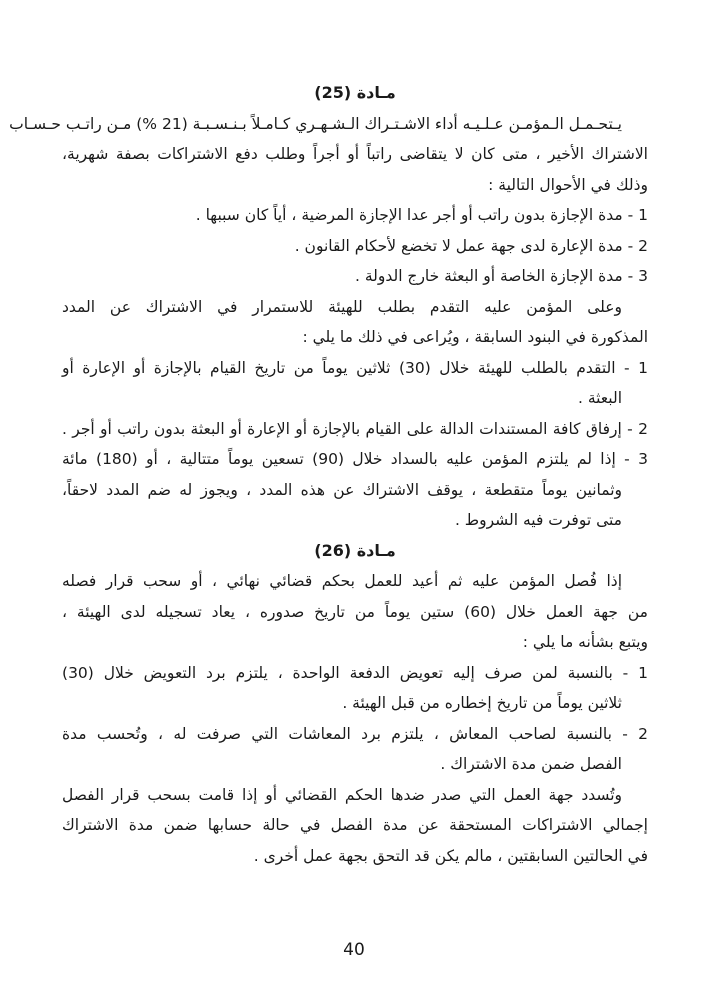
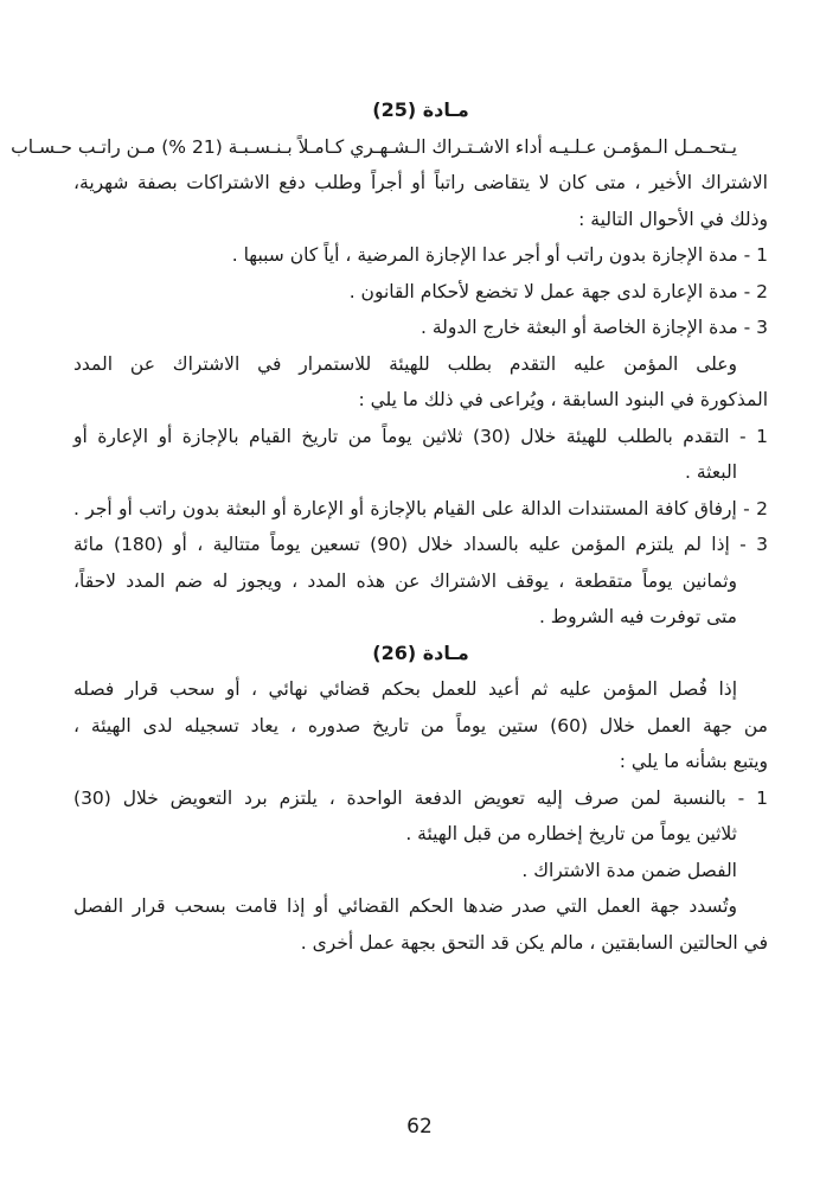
  مـادة (25)
  يـتحـمـل الـمؤمـن عـلـيـه أداء الاشـتـراك الـشـهـري كـامـلاً بـنـسـبـة (21 %) مـن راتـب حـسـاب
  الاشتراك الأخير ، متى كان لا يتقاضى راتباً أو أجراً وطلب دفع الاشتراكات بصفة شهرية،
  وذلك في الأحوال التالية :
  1 - مدة الإجازة بدون راتب أو أجر عدا الإجازة المرضية ، أياً كان سببها .
  2 - مدة الإعارة لدى جهة عمل لا تخضع لأحكام القانون .
  3 - مدة الإجازة الخاصة أو البعثة خارج الدولة .
  وعلى المؤمن عليه التقدم بطلب للهيئة للاستمرار في الاشتراك عن المدد
  المذكورة في البنود السابقة ، ويُراعى في ذلك ما يلي :
  1 - التقدم بالطلب للهيئة خلال (30) ثلاثين يوماً من تاريخ القيام بالإجازة أو الإعارة أو
  البعثة .
  2 - إرفاق كافة المستندات الدالة على القيام بالإجازة أو الإعارة أو البعثة بدون راتب أو أجر .
  3 - إذا لم يلتزم المؤمن عليه بالسداد خلال (90) تسعين يوماً متتالية ، أو (180) مائة
  وثمانين يوماً متقطعة ، يوقف الاشتراك عن هذه المدد ، ويجوز له ضم المدد لاحقاً،
  متى توفرت فيه الشروط .
  مـادة (26)
  إذا فُصل المؤمن عليه ثم أعيد للعمل بحكم قضائي نهائي ، أو سحب قرار فصله
  من جهة العمل خلال (60) ستين يوماً من تاريخ صدوره ، يعاد تسجيله لدى الهيئة ،
  ويتبع بشأنه ما يلي :
  1 - بالنسبة لمن صرف إليه تعويض الدفعة الواحدة ، يلتزم برد التعويض خلال (30)
  ثلاثين يوماً من تاريخ إخطاره من قبل الهيئة .
- 2 - بالنسبة لصاحب المعاش ، يلتزم برد المعاشات التي صرفت له ، وتُحسب مدة
  الفصل ضمن مدة الاشتراك .
  وتُسدد جهة العمل التي صدر ضدها الحكم القضائي أو إذا قامت بسحب قرار الفصل
- إجمالي الاشتراكات المستحقة عن مدة الفصل في حالة حسابها ضمن مدة الاشتراك
  في الحالتين السابقتين ، مالم يكن قد التحق بجهة عمل أخرى .
- 40
+ 62
